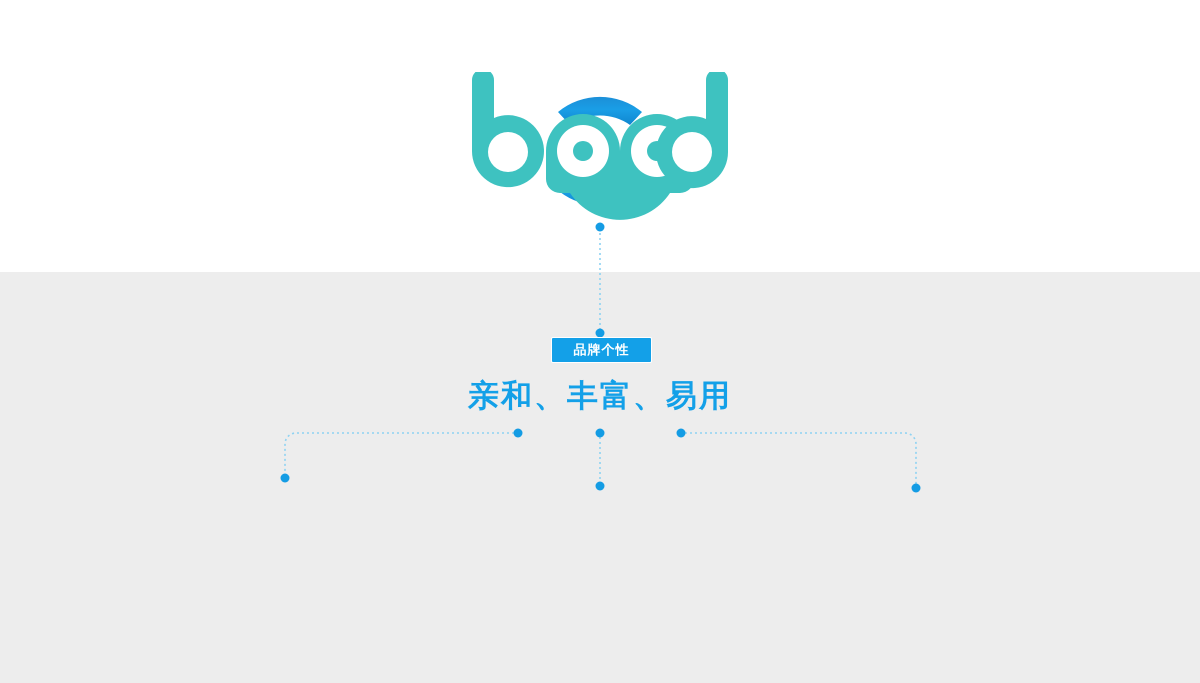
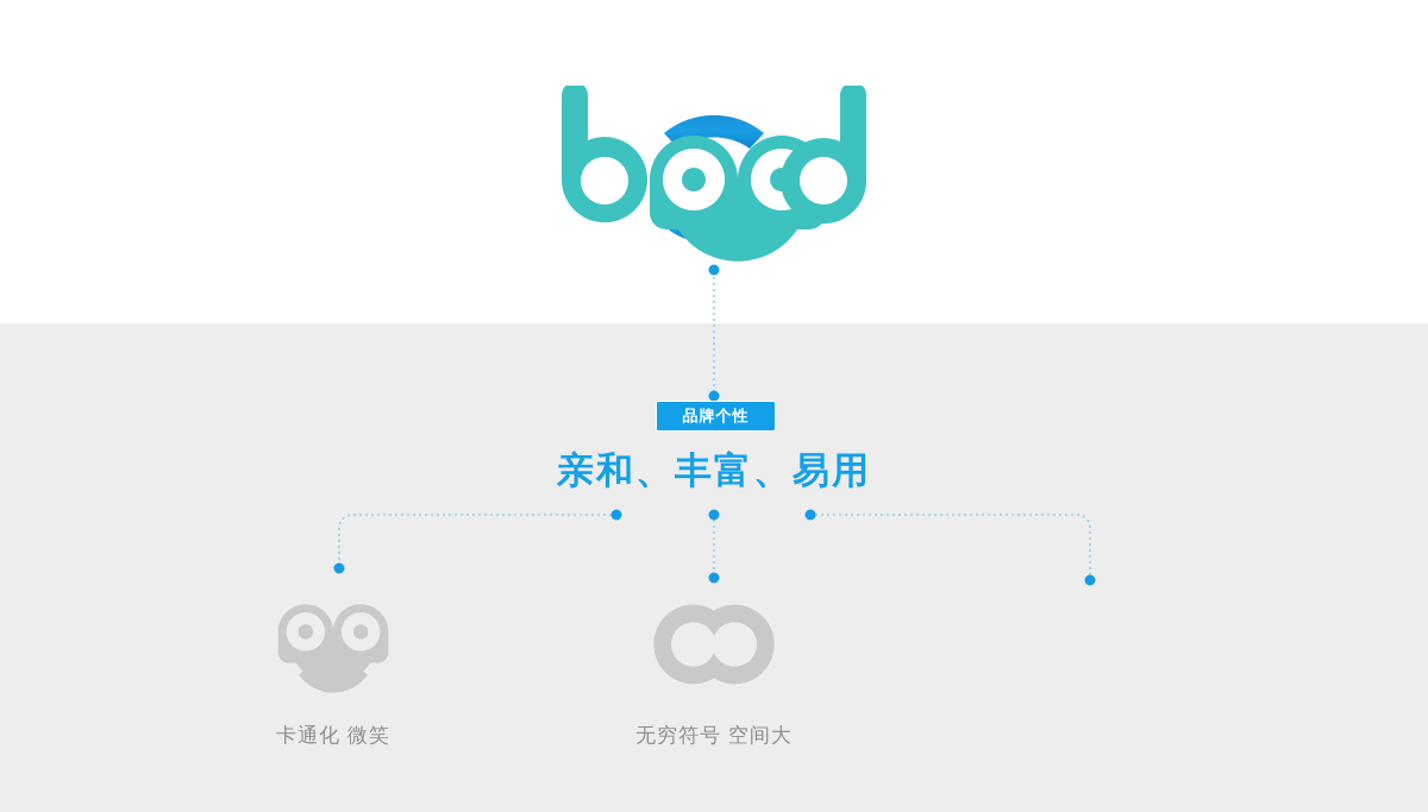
  品牌个性
  亲和、丰富、易用
+ 卡通化 微笑
+ 无穷符号 空间大
